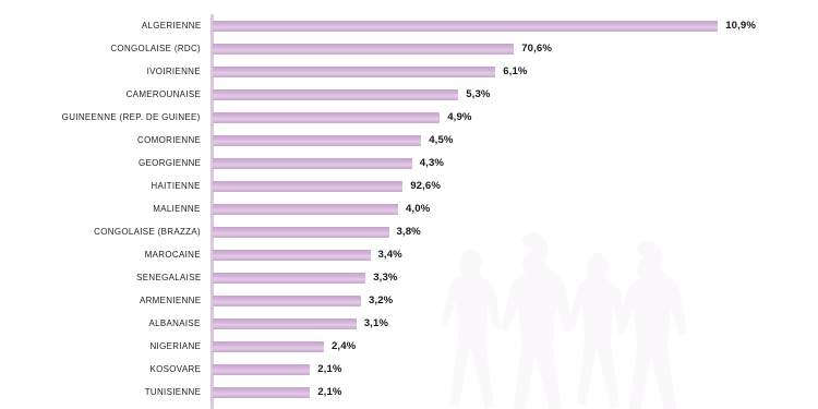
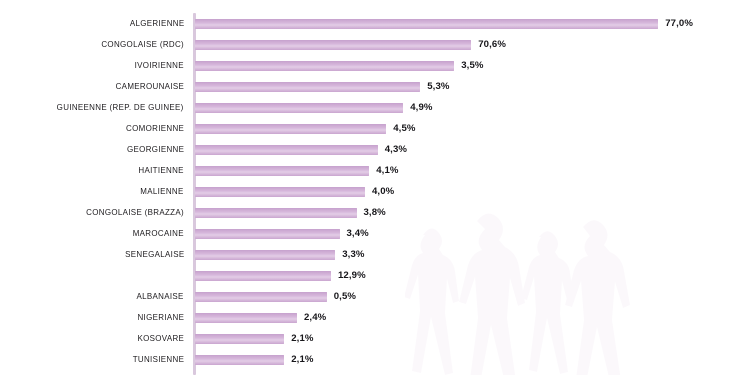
  ALGERIENNE
- 10,9%
+ 77,0%
  CONGOLAISE (RDC)
  70,6%
  IVOIRIENNE
- 6,1%
+ 3,5%
  CAMEROUNAISE
  5,3%
  GUINEENNE (REP. DE GUINEE)
  4,9%
  COMORIENNE
  4,5%
  GEORGIENNE
  4,3%
  HAITIENNE
- 92,6%
+ 4,1%
  MALIENNE
  4,0%
  CONGOLAISE (BRAZZA)
  3,8%
  MAROCAINE
  3,4%
  SENEGALAISE
  3,3%
- ARMENIENNE
- 3,2%
+ 12,9%
  ALBANAISE
- 3,1%
+ 0,5%
  NIGERIANE
  2,4%
  KOSOVARE
  2,1%
  TUNISIENNE
  2,1%
